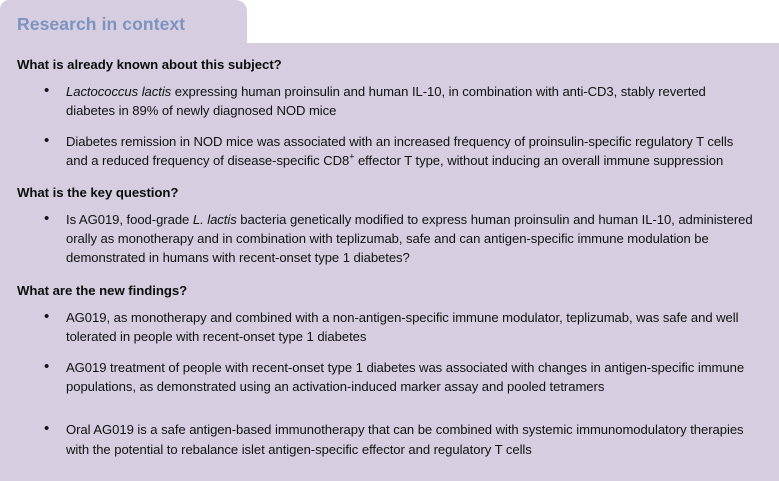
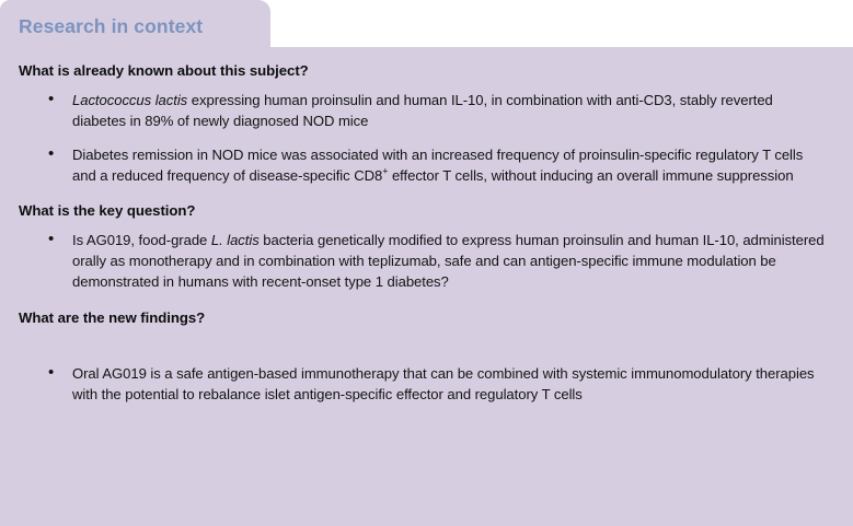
  Research in context
  What is already known about this subject?
  Lactococcus lactis expressing human proinsulin and human IL-10, in combination with anti-CD3, stably reverted diabetes in 89% of newly diagnosed NOD mice
- Diabetes remission in NOD mice was associated with an increased frequency of proinsulin-specific regulatory T cells and a reduced frequency of disease-specific CD8+ effector T type, without inducing an overall immune suppression
+ Diabetes remission in NOD mice was associated with an increased frequency of proinsulin-specific regulatory T cells and a reduced frequency of disease-specific CD8+ effector T cells, without inducing an overall immune suppression
  What is the key question?
  Is AG019, food-grade L. lactis bacteria genetically modified to express human proinsulin and human IL-10, administered orally as monotherapy and in combination with teplizumab, safe and can antigen-specific immune modulation be demonstrated in humans with recent-onset type 1 diabetes?
  What are the new findings?
- AG019, as monotherapy and combined with a non-antigen-specific immune modulator, teplizumab, was safe and well tolerated in people with recent-onset type 1 diabetes
- AG019 treatment of people with recent-onset type 1 diabetes was associated with changes in antigen-specific immune populations, as demonstrated using an activation-induced marker assay and pooled tetramers
  Oral AG019 is a safe antigen-based immunotherapy that can be combined with systemic immunomodulatory therapies with the potential to rebalance islet antigen-specific effector and regulatory T cells
